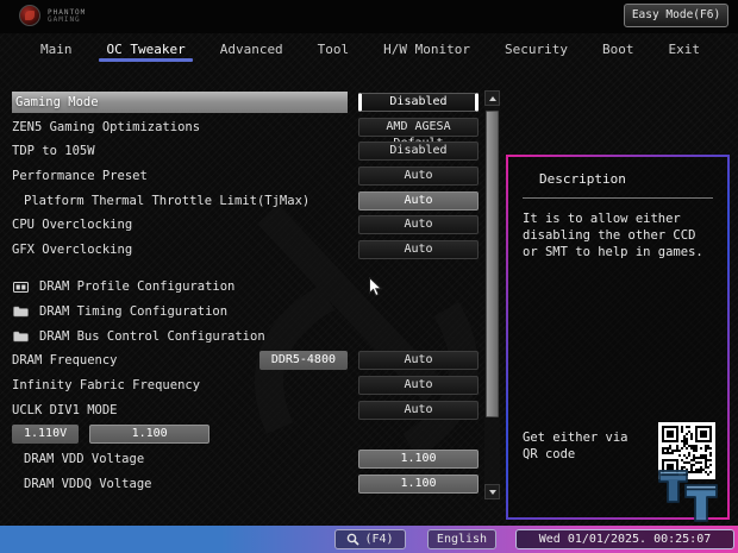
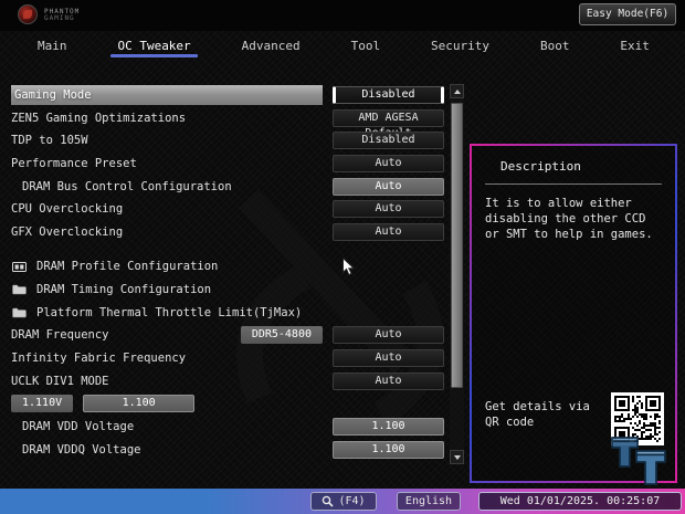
  Easy Mode(F6)
  Main
  OC Tweaker
  Advanced
  Tool
- H/W Monitor
  Security
  Boot
  Exit
  Gaming Mode
  Disabled
  ZEN5 Gaming Optimizations
  TDP to 105W
  Disabled
  Performance Preset
  Auto
- Platform Thermal Throttle Limit(TjMax)
+ DRAM Bus Control Configuration
  Auto
  CPU Overclocking
  Auto
  GFX Overclocking
  Auto
  DRAM Profile Configuration
  DRAM Timing Configuration
- DRAM Bus Control Configuration
+ Platform Thermal Throttle Limit(TjMax)
  DRAM Frequency
  DDR5-4800
  Auto
  Infinity Fabric Frequency
  Auto
  UCLK DIV1 MODE
  Auto
  1.110V
  1.100
  DRAM VDD Voltage
  1.100
  DRAM VDDQ Voltage
  1.100
  Description
  It is to allow either disabling the other CCD or SMT to help in games.
- Get either via QR code
+ Get details via QR code
  (F4)
  English
  Wed 01/01/2025. 00:25:07
